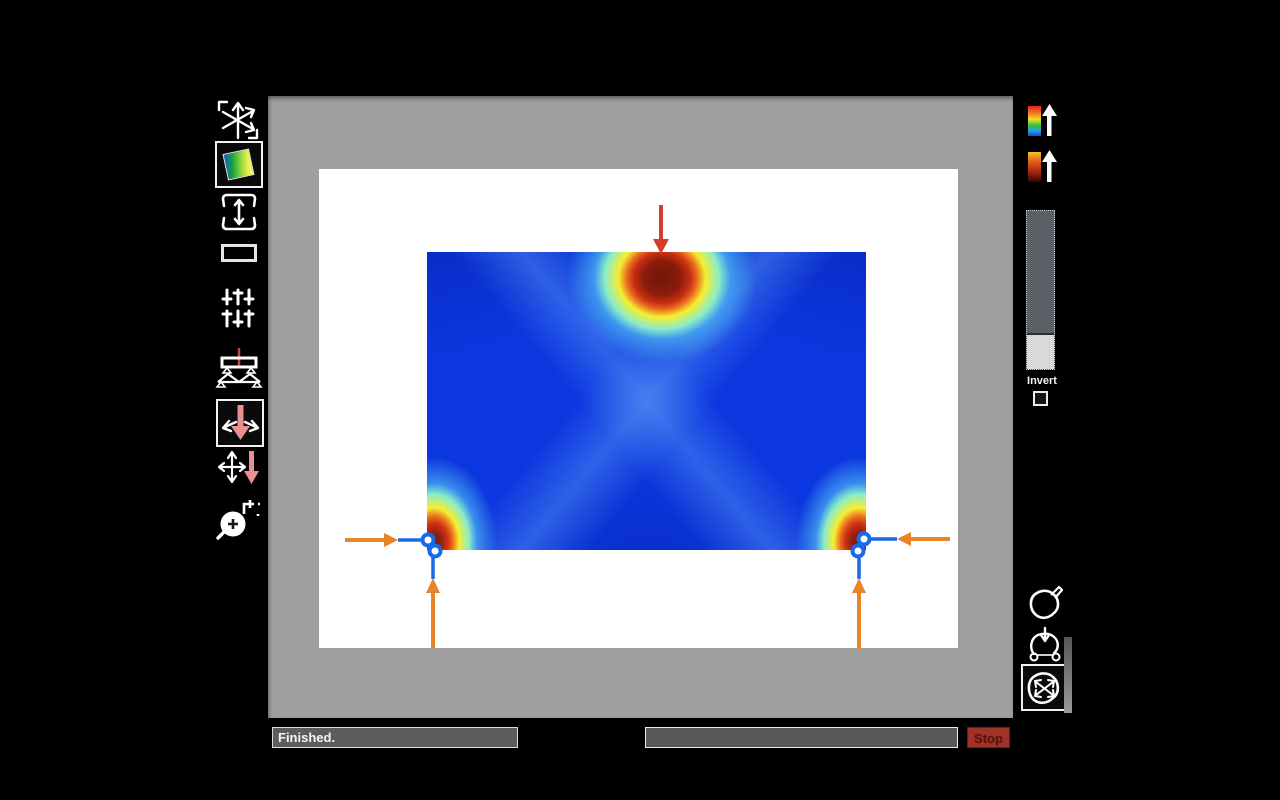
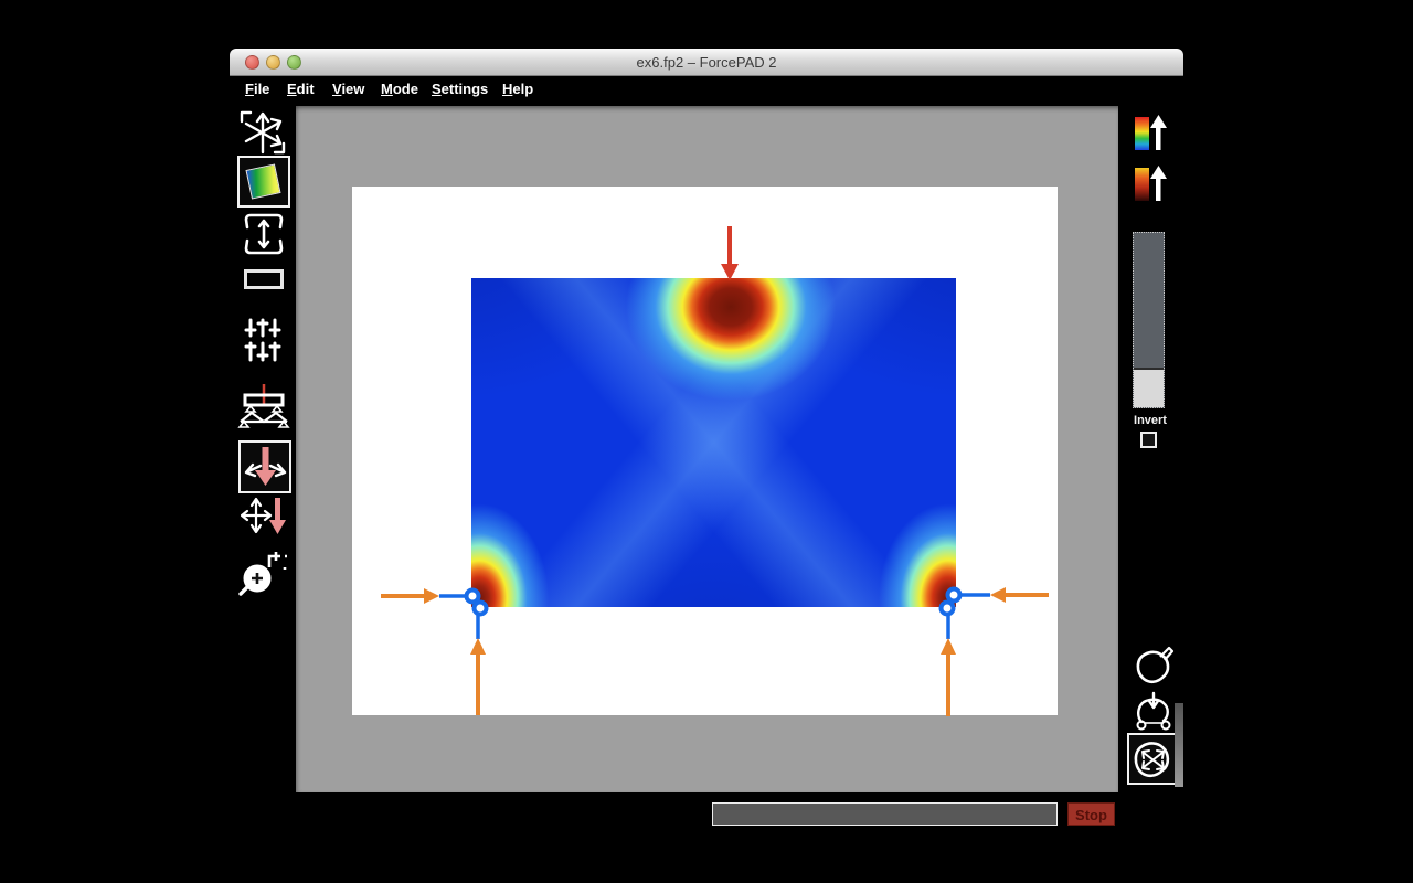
+ ex6.fp2 – ForcePAD 2
+ File
+ Edit
+ View
+ Mode
+ Settings
+ Help
  Invert
- Finished.
  Stop
